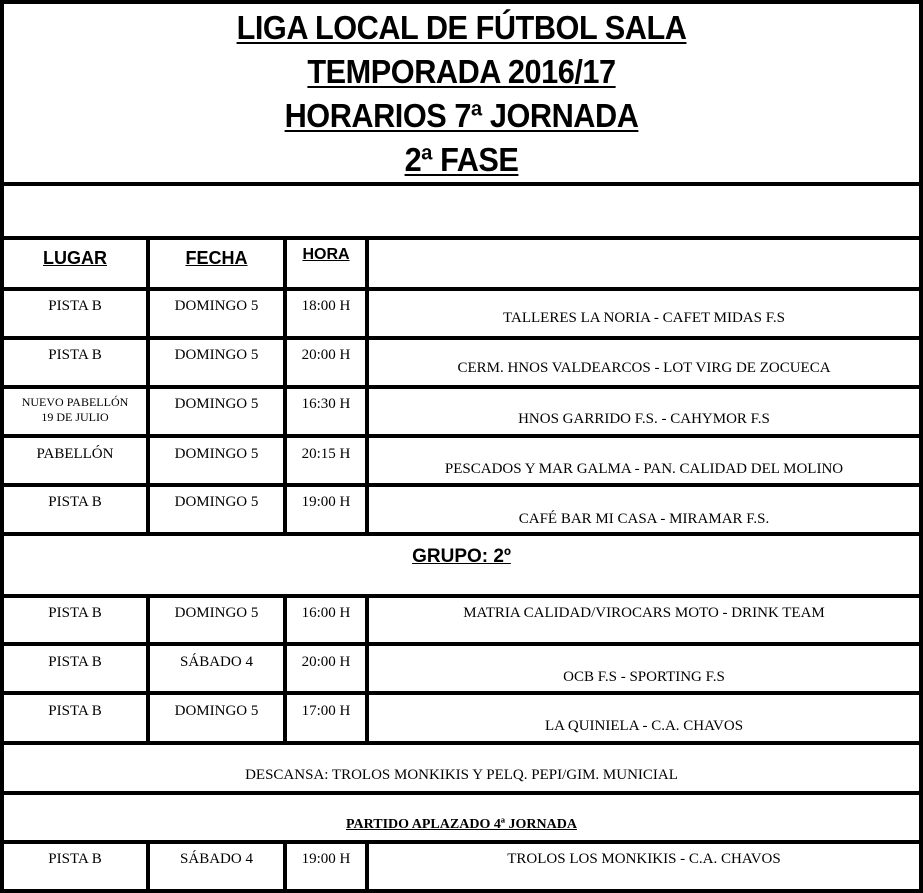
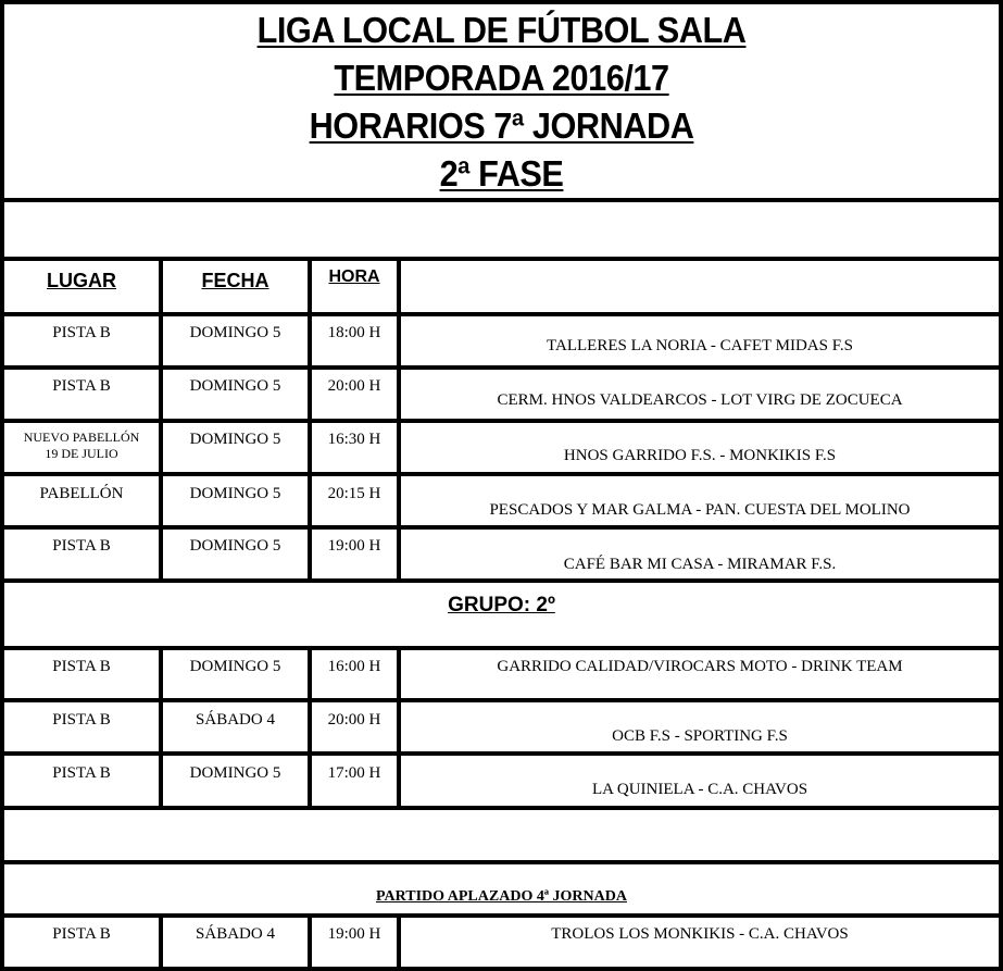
  LIGA LOCAL DE FÚTBOL SALA
  TEMPORADA 2016/17
  HORARIOS 7ª JORNADA
  2ª FASE
  LUGAR
  FECHA
  HORA
  PISTA B
  DOMINGO 5
  18:00 H
  TALLERES LA NORIA - CAFET MIDAS F.S
  PISTA B
  DOMINGO 5
  20:00 H
  CERM. HNOS VALDEARCOS - LOT VIRG DE ZOCUECA
  NUEVO PABELLÓN
  19 DE JULIO
  DOMINGO 5
  16:30 H
- HNOS GARRIDO F.S. - CAHYMOR F.S
+ HNOS GARRIDO F.S. - MONKIKIS F.S
  PABELLÓN
  DOMINGO 5
  20:15 H
- PESCADOS Y MAR GALMA - PAN. CALIDAD DEL MOLINO
+ PESCADOS Y MAR GALMA - PAN. CUESTA DEL MOLINO
  PISTA B
  DOMINGO 5
  19:00 H
  CAFÉ BAR MI CASA - MIRAMAR F.S.
  GRUPO: 2º
  PISTA B
  DOMINGO 5
  16:00 H
- MATRIA CALIDAD/VIROCARS MOTO - DRINK TEAM
+ GARRIDO CALIDAD/VIROCARS MOTO - DRINK TEAM
  PISTA B
  SÁBADO 4
  20:00 H
  OCB F.S - SPORTING F.S
  PISTA B
  DOMINGO 5
  17:00 H
  LA QUINIELA - C.A. CHAVOS
- DESCANSA: TROLOS MONKIKIS Y PELQ. PEPI/GIM. MUNICIAL
  PARTIDO APLAZADO 4ª JORNADA
  PISTA B
  SÁBADO 4
  19:00 H
  TROLOS LOS MONKIKIS - C.A. CHAVOS
